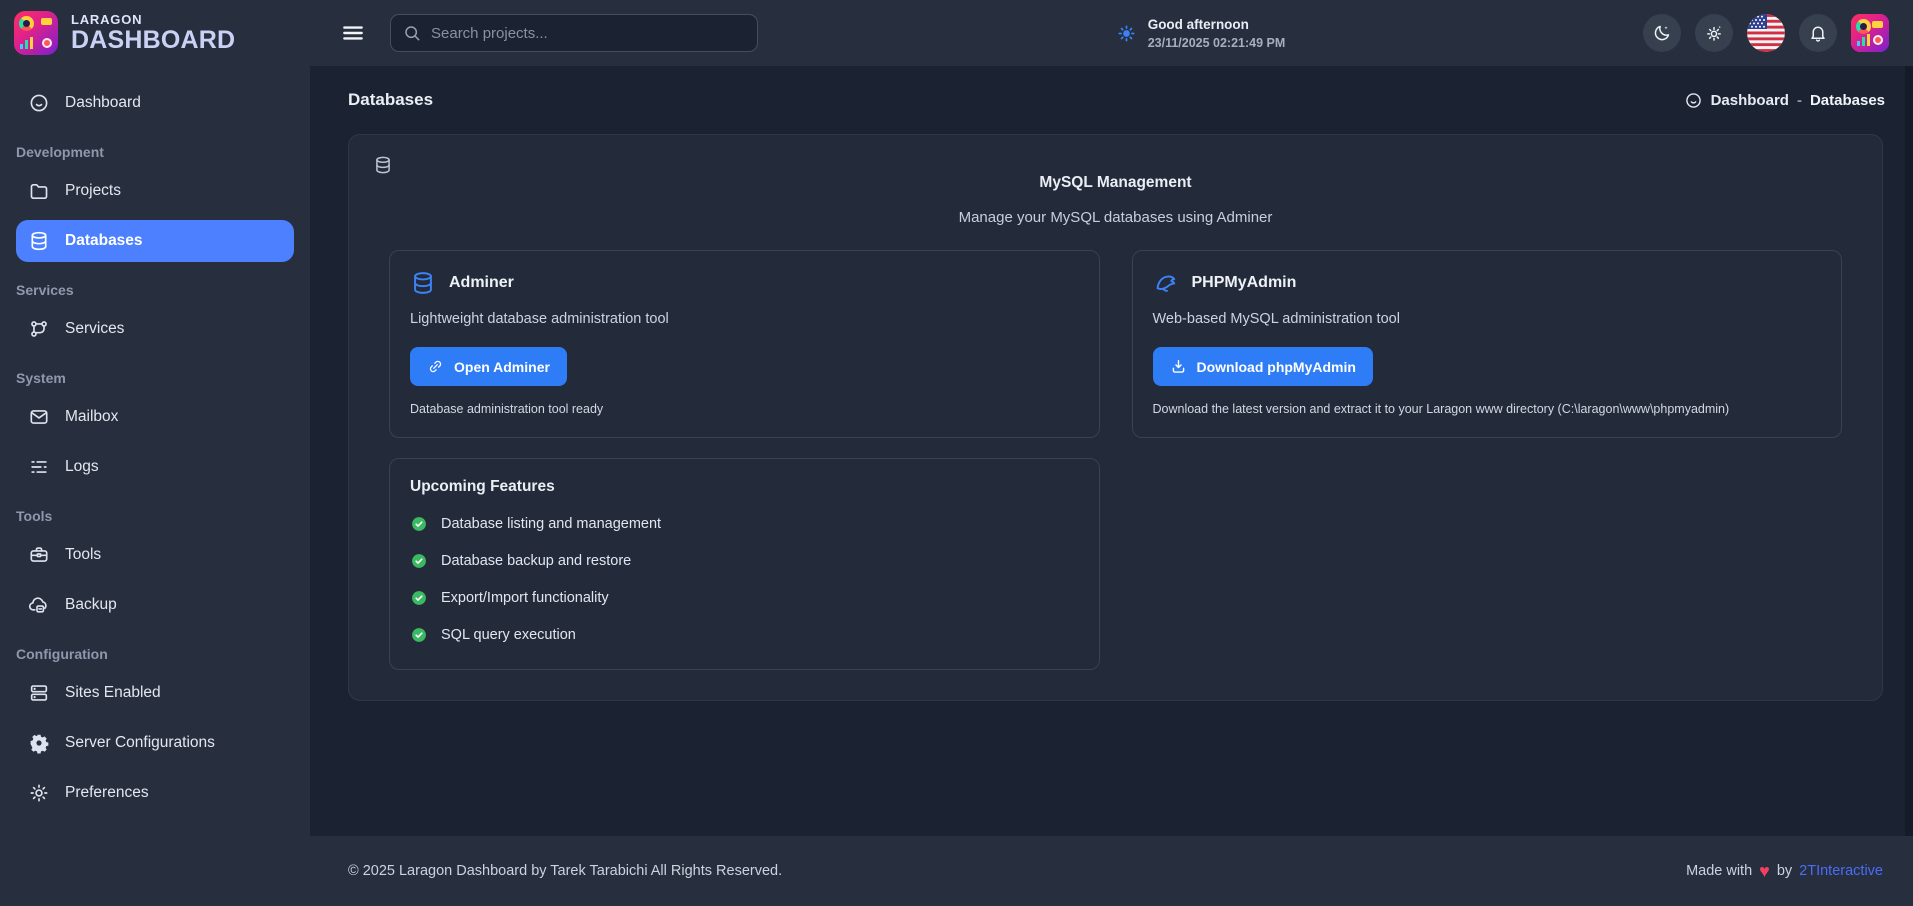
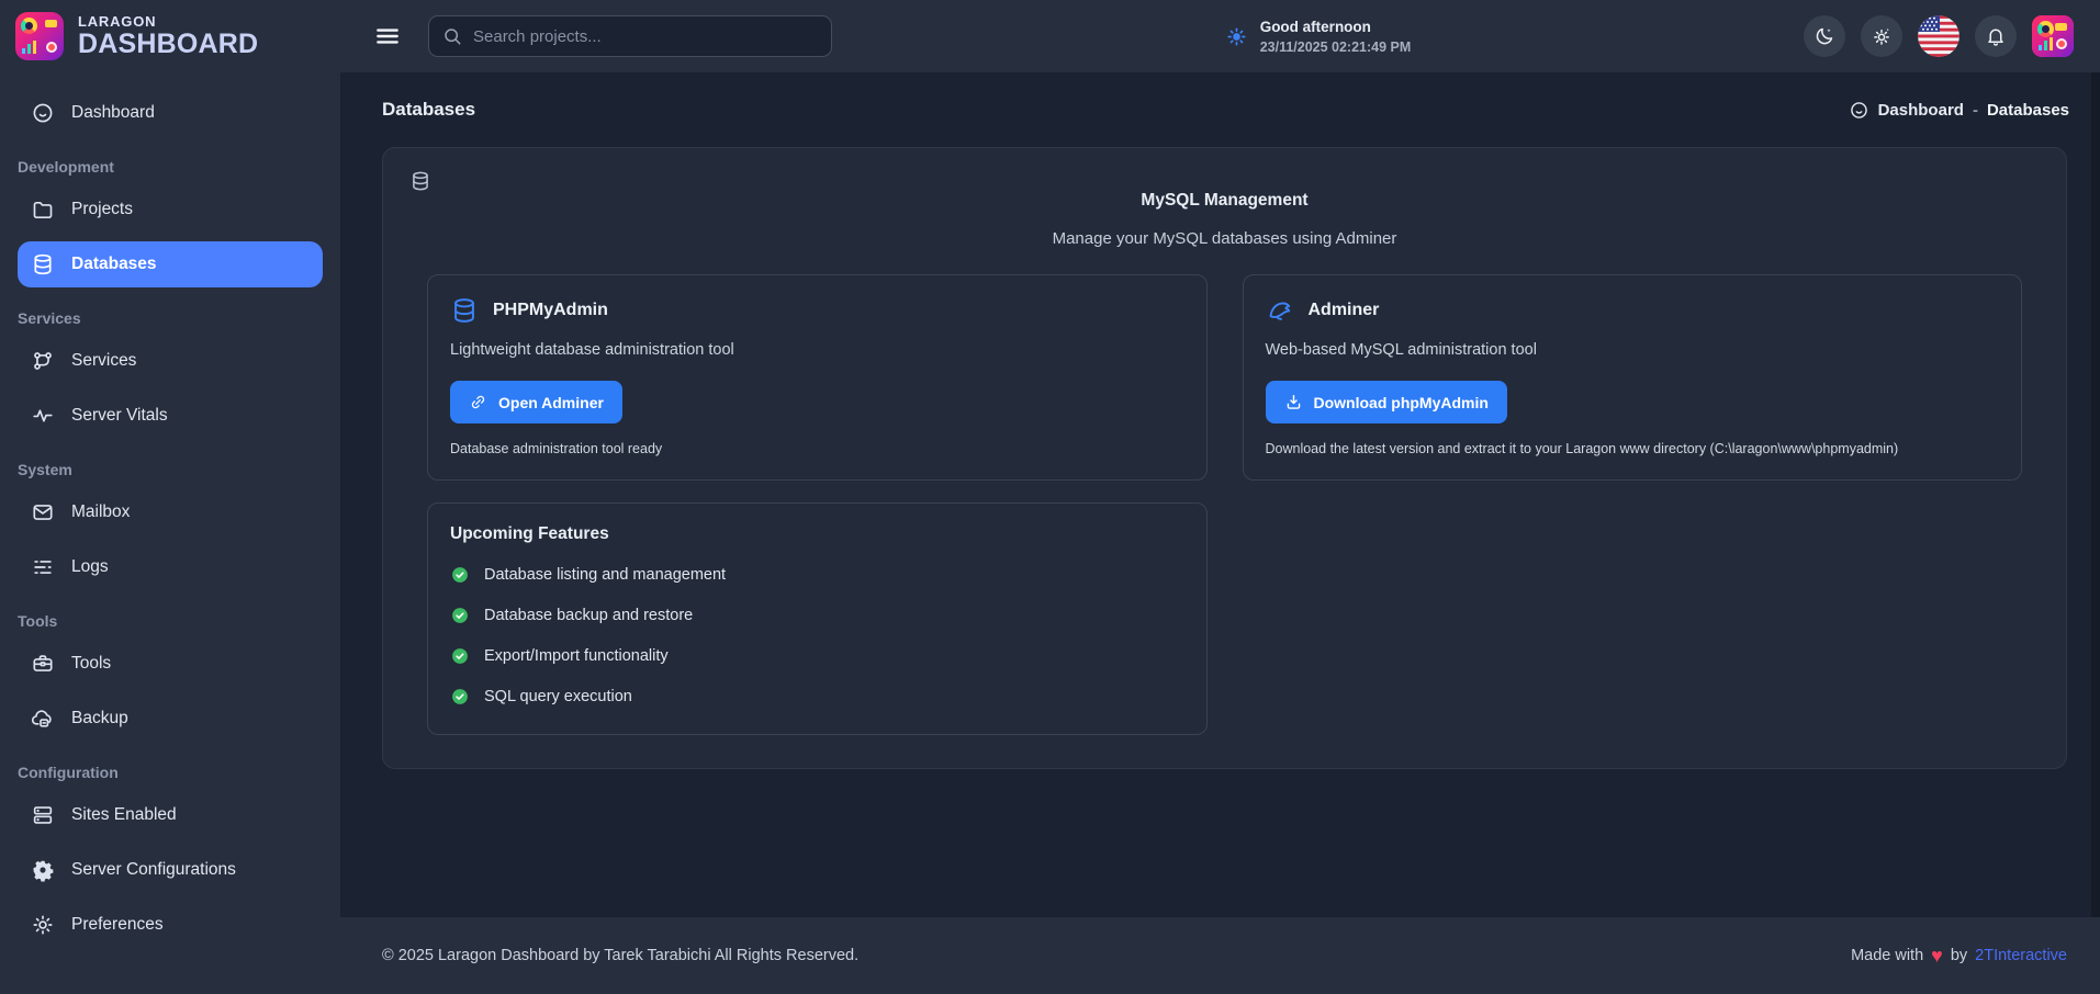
  LARAGON
  DASHBOARD
  Dashboard
  Development
  Projects
  Databases
  Services
  Services
+ Server Vitals
  System
  Mailbox
  Logs
  Tools
  Tools
  Backup
  Configuration
  Sites Enabled
  Server Configurations
  Preferences
  Search projects...
  Good afternoon
  23/11/2025 02:21:49 PM
  Databases
  Dashboard
  -
  Databases
  MySQL Management
  Manage your MySQL databases using Adminer
- Adminer
+ PHPMyAdmin
  Lightweight database administration tool
  Open Adminer
  Database administration tool ready
- PHPMyAdmin
+ Adminer
  Web-based MySQL administration tool
  Download phpMyAdmin
  Download the latest version and extract it to your Laragon www directory (C:\laragon\www\phpmyadmin)
  Upcoming Features
  Database listing and management
  Database backup and restore
  Export/Import functionality
  SQL query execution
  © 2025 Laragon Dashboard by Tarek Tarabichi All Rights Reserved.
  Made with
  ♥
  by
  2TInteractive
